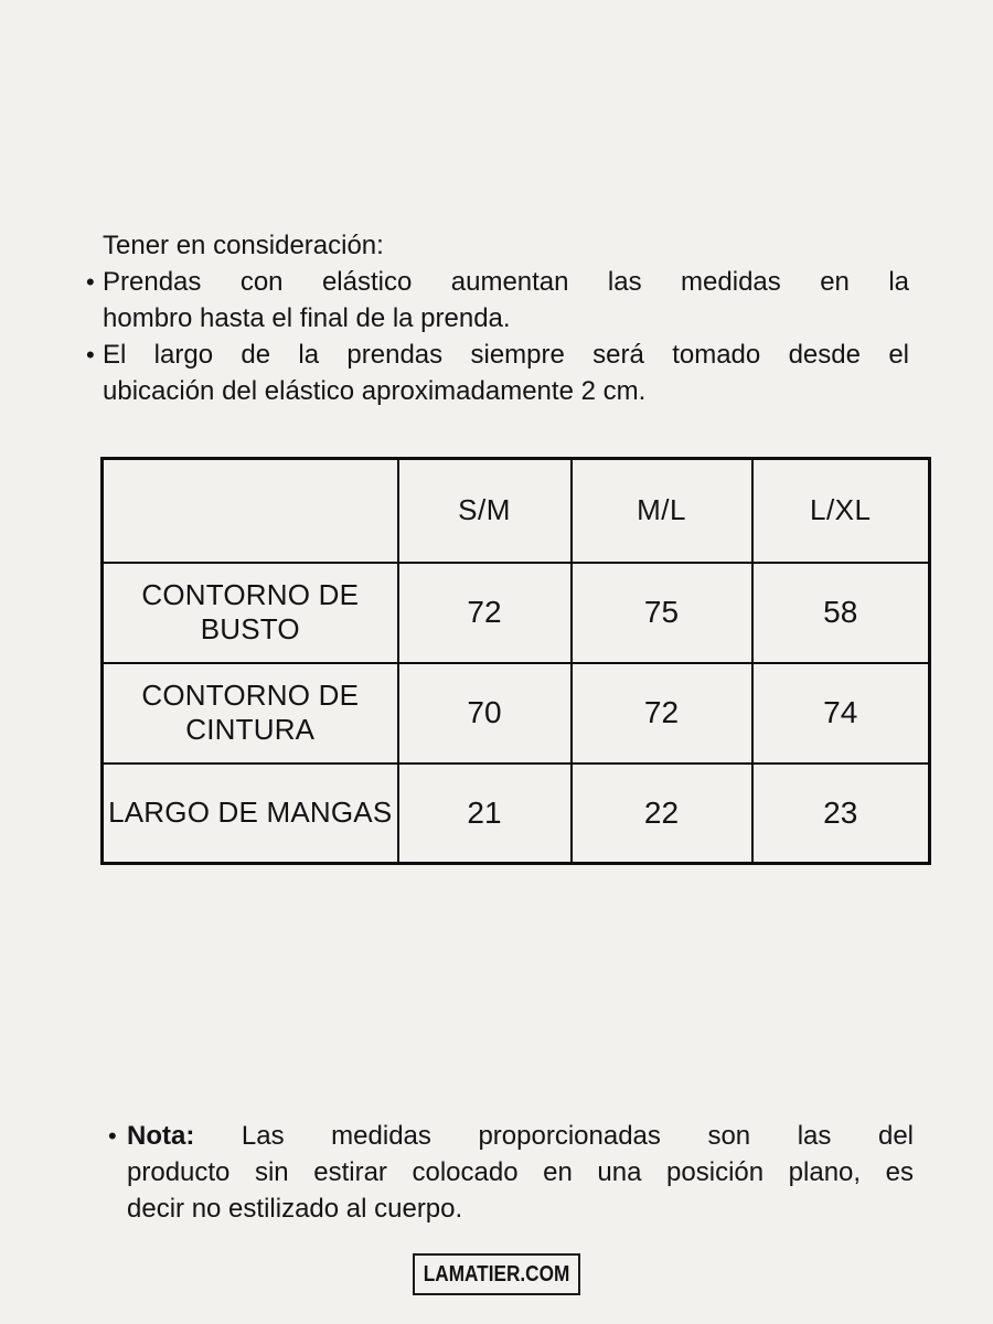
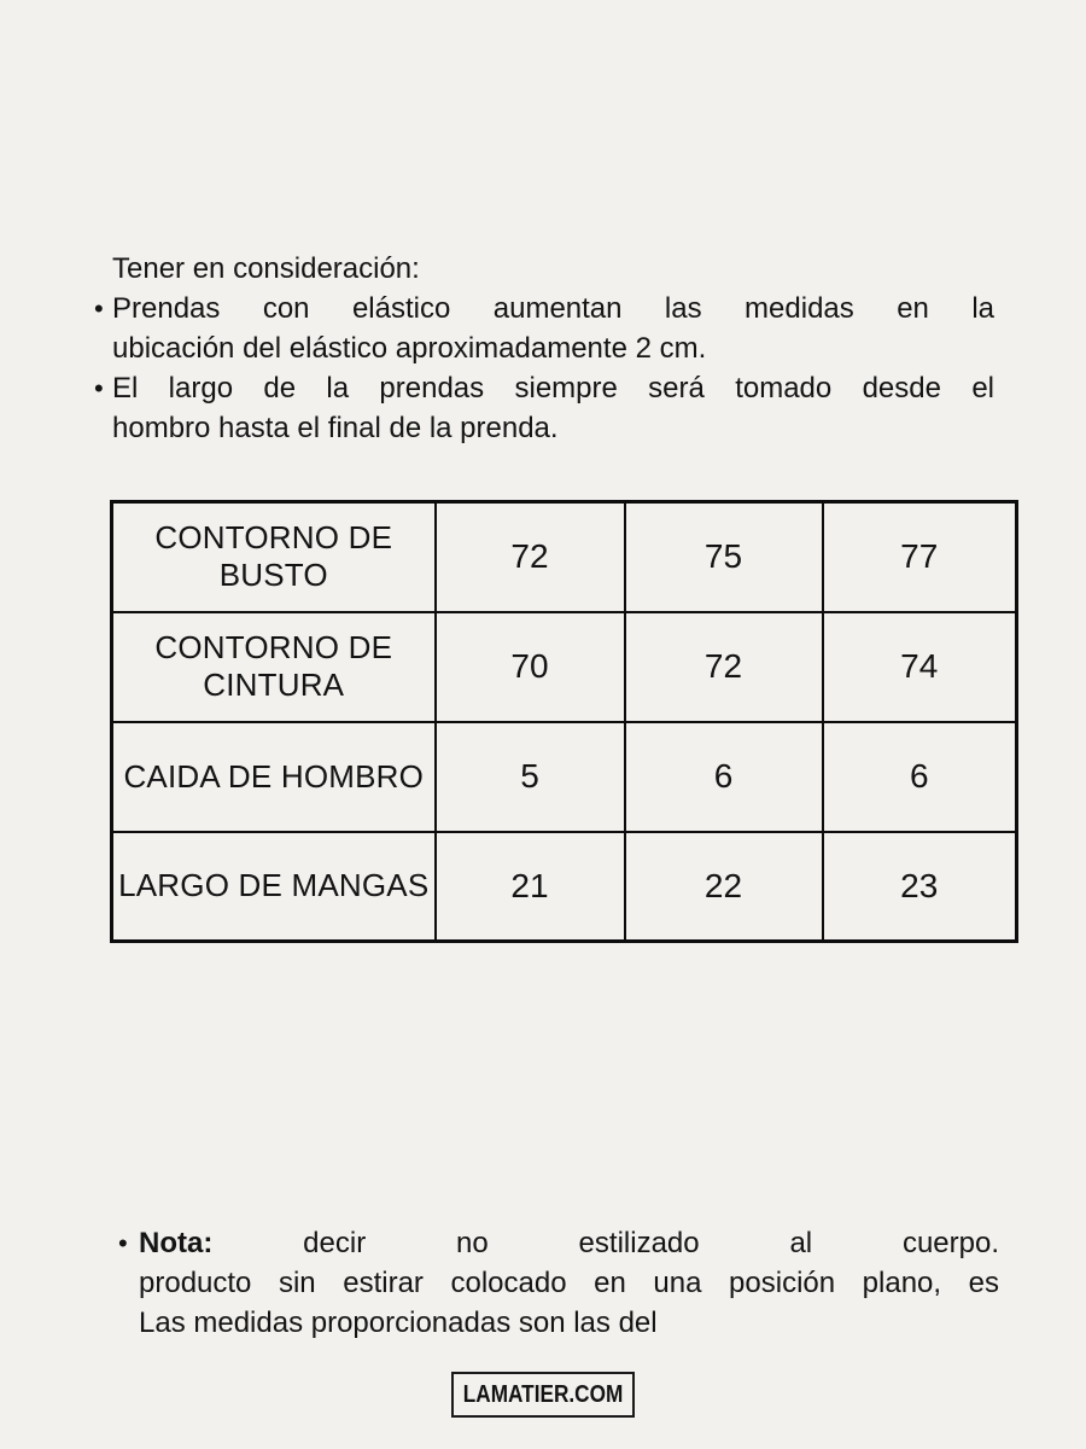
  Tener en consideración:
  •
  Prendas con elástico aumentan las medidas en la
- hombro hasta el final de la prenda.
+ ubicación del elástico aproximadamente 2 cm.
  •
  El largo de la prendas siempre será tomado desde el
- ubicación del elástico aproximadamente 2 cm.
+ hombro hasta el final de la prenda.
- 	S/M	M/L	L/XL
- CONTORNO DE BUSTO	72	75	58
+ CONTORNO DE BUSTO	72	75	77
  CONTORNO DE CINTURA	70	72	74
+ CAIDA DE HOMBRO	5	6	6
  LARGO DE MANGAS	21	22	23
  •
- Nota: Las medidas proporcionadas son las del
+ Nota: decir no estilizado al cuerpo.
  producto sin estirar colocado en una posición plano, es
- decir no estilizado al cuerpo.
+ Las medidas proporcionadas son las del
  LAMATIER.COM
